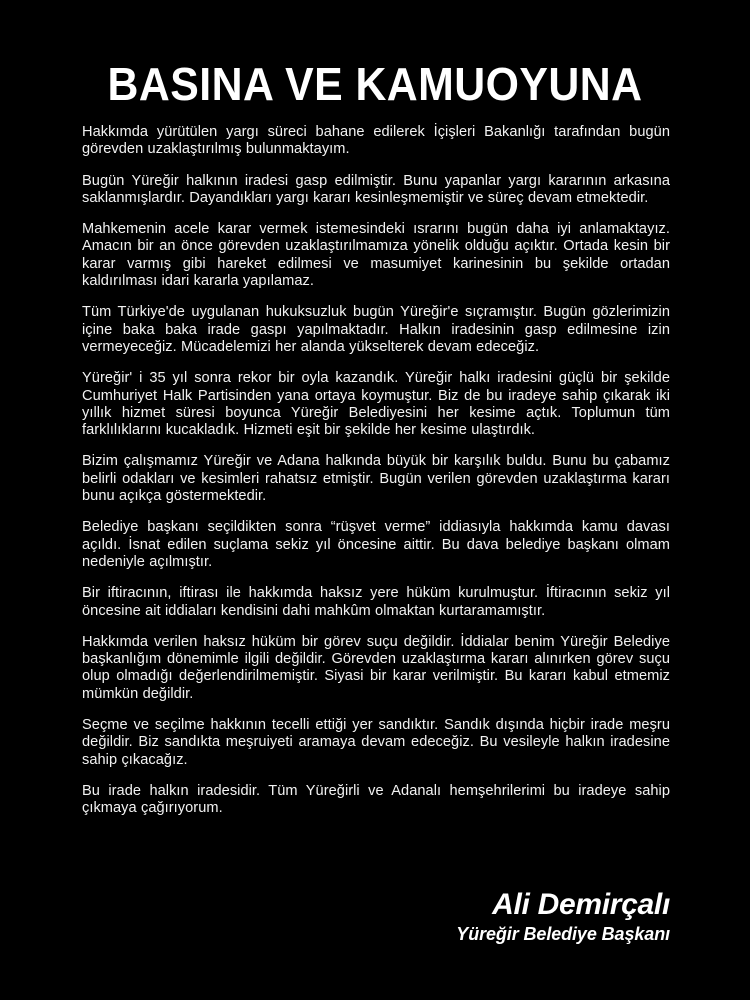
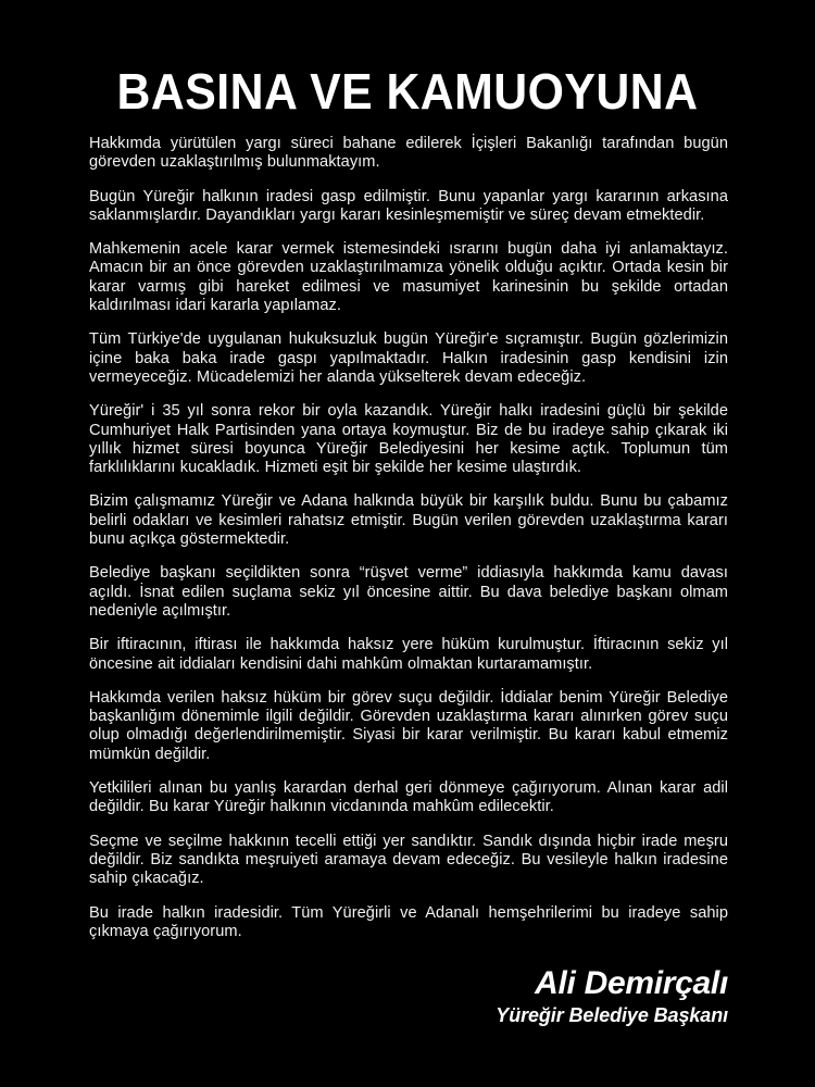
  BASINA VE KAMUOYUNA
  Hakkımda yürütülen yargı süreci bahane edilerek İçişleri Bakanlığı tarafından bugün görevden uzaklaştırılmış bulunmaktayım.
  Bugün Yüreğir halkının iradesi gasp edilmiştir. Bunu yapanlar yargı kararının arkasına saklanmışlardır. Dayandıkları yargı kararı kesinleşmemiştir ve süreç devam etmektedir.
  Mahkemenin acele karar vermek istemesindeki ısrarını bugün daha iyi anlamaktayız. Amacın bir an önce görevden uzaklaştırılmamıza yönelik olduğu açıktır. Ortada kesin bir karar varmış gibi hareket edilmesi ve masumiyet karinesinin bu şekilde ortadan kaldırılması idari kararla yapılamaz.
- Tüm Türkiye'de uygulanan hukuksuzluk bugün Yüreğir'e sıçramıştır. Bugün gözlerimizin içine baka baka irade gaspı yapılmaktadır. Halkın iradesinin gasp edilmesine izin vermeyeceğiz. Mücadelemizi her alanda yükselterek devam edeceğiz.
+ Tüm Türkiye'de uygulanan hukuksuzluk bugün Yüreğir'e sıçramıştır. Bugün gözlerimizin içine baka baka irade gaspı yapılmaktadır. Halkın iradesinin gasp kendisini izin vermeyeceğiz. Mücadelemizi her alanda yükselterek devam edeceğiz.
  Yüreğir' i 35 yıl sonra rekor bir oyla kazandık. Yüreğir halkı iradesini güçlü bir şekilde Cumhuriyet Halk Partisinden yana ortaya koymuştur. Biz de bu iradeye sahip çıkarak iki yıllık hizmet süresi boyunca Yüreğir Belediyesini her kesime açtık. Toplumun tüm farklılıklarını kucakladık. Hizmeti eşit bir şekilde her kesime ulaştırdık.
  Bizim çalışmamız Yüreğir ve Adana halkında büyük bir karşılık buldu. Bunu bu çabamız belirli odakları ve kesimleri rahatsız etmiştir. Bugün verilen görevden uzaklaştırma kararı bunu açıkça göstermektedir.
  Belediye başkanı seçildikten sonra “rüşvet verme” iddiasıyla hakkımda kamu davası açıldı. İsnat edilen suçlama sekiz yıl öncesine aittir. Bu dava belediye başkanı olmam nedeniyle açılmıştır.
  Bir iftiracının, iftirası ile hakkımda haksız yere hüküm kurulmuştur. İftiracının sekiz yıl öncesine ait iddiaları kendisini dahi mahkûm olmaktan kurtaramamıştır.
  Hakkımda verilen haksız hüküm bir görev suçu değildir. İddialar benim Yüreğir Belediye başkanlığım dönemimle ilgili değildir. Görevden uzaklaştırma kararı alınırken görev suçu olup olmadığı değerlendirilmemiştir. Siyasi bir karar verilmiştir. Bu kararı kabul etmemiz mümkün değildir.
+ Yetkilileri alınan bu yanlış karardan derhal geri dönmeye çağırıyorum. Alınan karar adil değildir. Bu karar Yüreğir halkının vicdanında mahkûm edilecektir.
  Seçme ve seçilme hakkının tecelli ettiği yer sandıktır. Sandık dışında hiçbir irade meşru değildir. Biz sandıkta meşruiyeti aramaya devam edeceğiz. Bu vesileyle halkın iradesine sahip çıkacağız.
  Bu irade halkın iradesidir. Tüm Yüreğirli ve Adanalı hemşehrilerimi bu iradeye sahip çıkmaya çağırıyorum.
  Ali Demirçalı
  Yüreğir Belediye Başkanı
